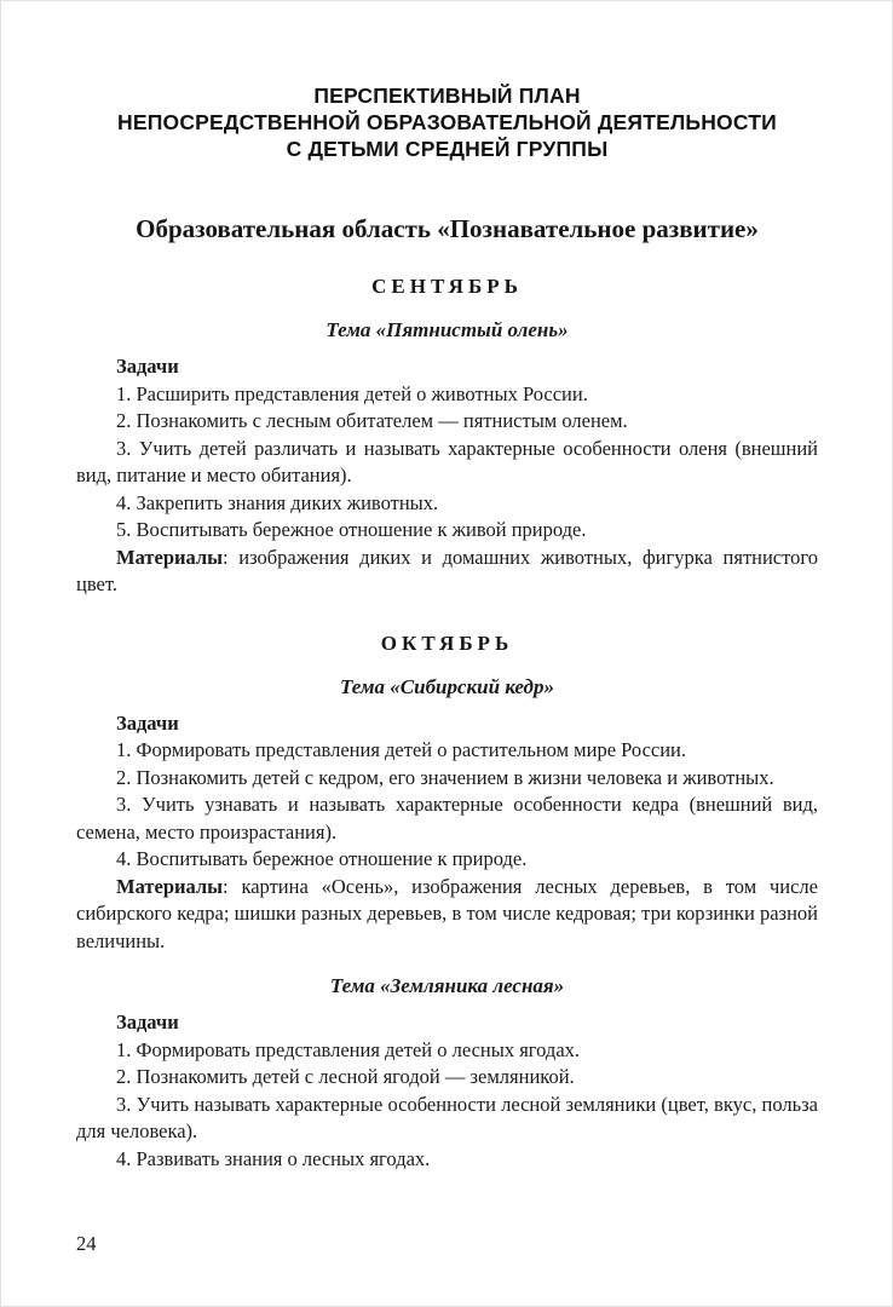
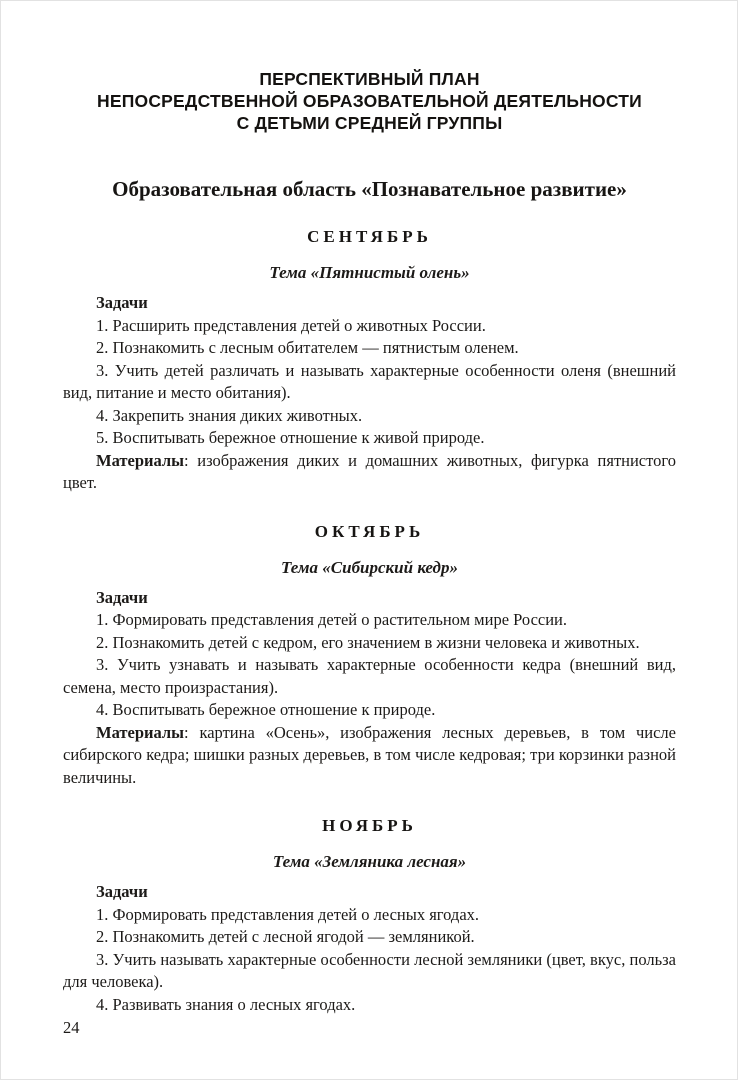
  ПЕРСПЕКТИВНЫЙ ПЛАН
  НЕПОСРЕДСТВЕННОЙ ОБРАЗОВАТЕЛЬНОЙ ДЕЯТЕЛЬНОСТИ
  С ДЕТЬМИ СРЕДНЕЙ ГРУППЫ
  Образовательная область «Познавательное развитие»
  СЕНТЯБРЬ
  Тема «Пятнистый олень»
  Задачи
  1. Расширить представления детей о животных России.
  2. Познакомить с лесным обитателем — пятнистым оленем.
  3. Учить детей различать и называть характерные особенности оленя (внешний вид, питание и место обитания).
  4. Закрепить знания диких животных.
  5. Воспитывать бережное отношение к живой природе.
  Материалы: изображения диких и домашних животных, фигурка пятнистого цвет.
  ОКТЯБРЬ
  Тема «Сибирский кедр»
  Задачи
  1. Формировать представления детей о растительном мире России.
  2. Познакомить детей с кедром, его значением в жизни человека и животных.
  3. Учить узнавать и называть характерные особенности кедра (внешний вид, семена, место произрастания).
  4. Воспитывать бережное отношение к природе.
  Материалы: картина «Осень», изображения лесных деревьев, в том числе сибирского кедра; шишки разных деревьев, в том числе кедровая; три корзинки разной величины.
+ НОЯБРЬ
  Тема «Земляника лесная»
  Задачи
  1. Формировать представления детей о лесных ягодах.
  2. Познакомить детей с лесной ягодой — земляникой.
  3. Учить называть характерные особенности лесной земляники (цвет, вкус, польза для человека).
  4. Развивать знания о лесных ягодах.
  24
